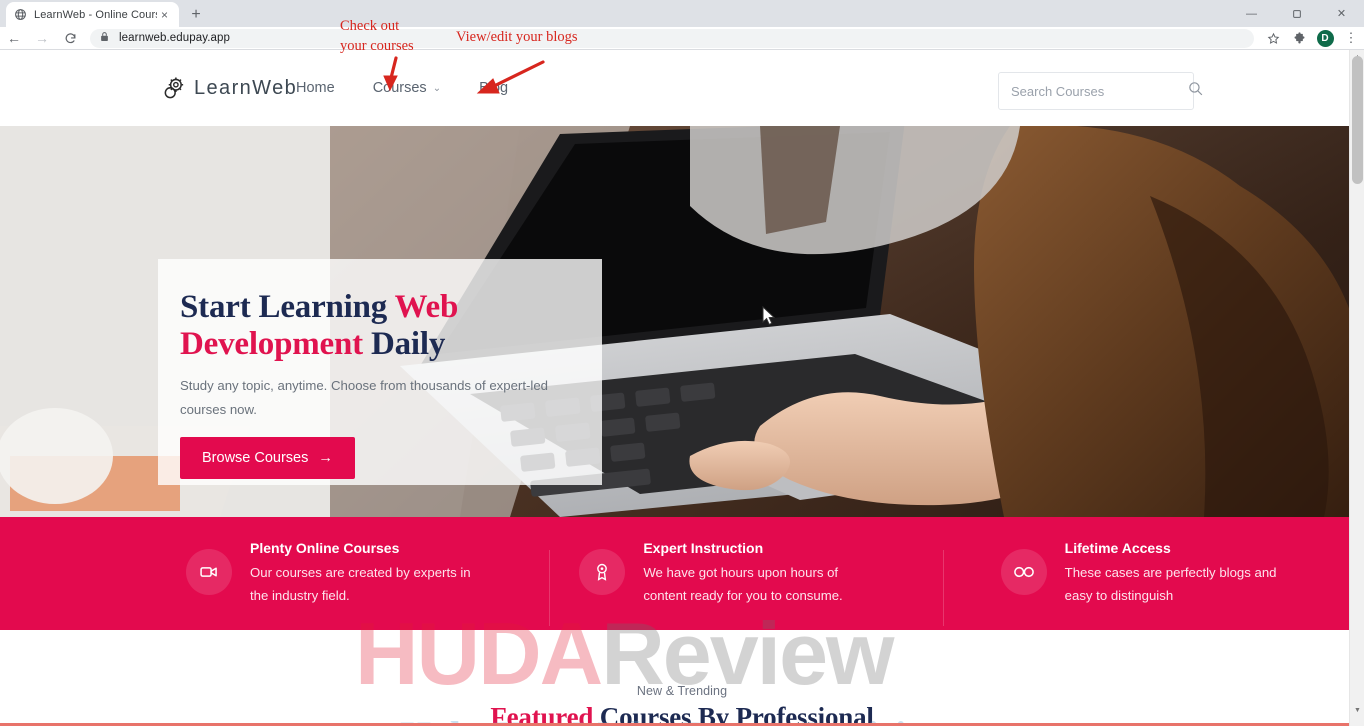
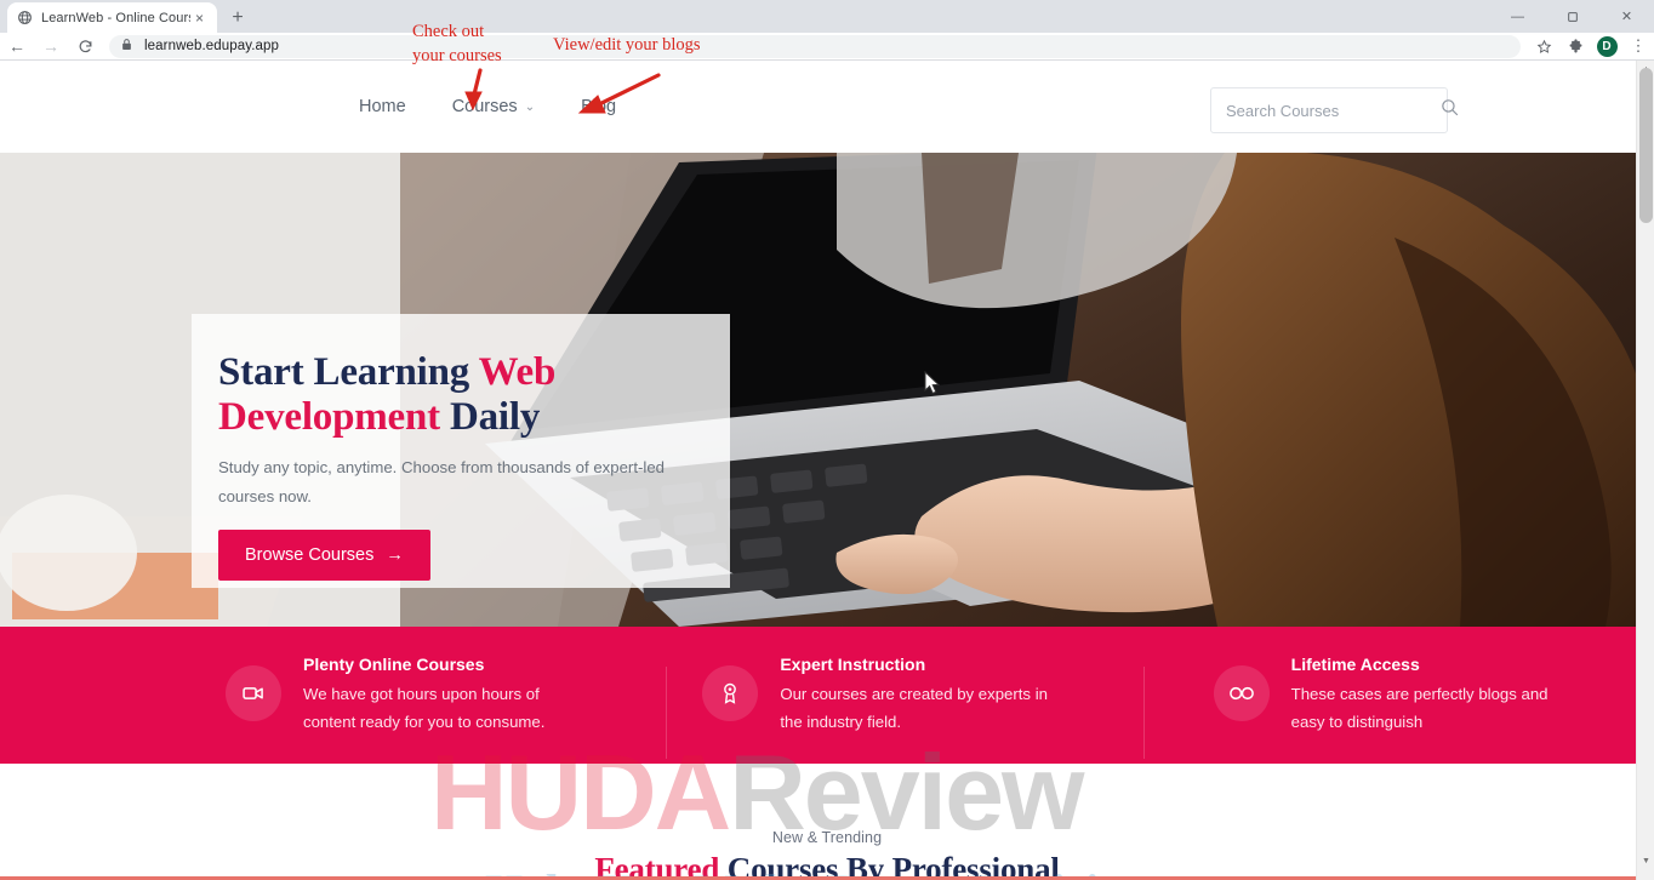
  LearnWeb - Online Cour
  ×
  +
  —
  ✕
  ←
  →
  learnweb.edupay.app
  D
  ⋮
- LearnWeb
  Home
  Courses
  ⌄
  Search Courses
  Start Learning Web
  Development Daily
  Study any topic, anytime. Choose from thousands of expert-led courses now.
  Browse Courses
  →
  Plenty Online Courses
- Our courses are created by experts in the industry field.
+ We have got hours upon hours of content ready for you to consume.
  Expert Instruction
- We have got hours upon hours of content ready for you to consume.
+ Our courses are created by experts in the industry field.
  Lifetime Access
  These cases are perfectly blogs and easy to distinguish
  New & Trending
  Featured Courses By Professional
  HUDAReview
  Check out
  your courses
  View/edit your blogs
